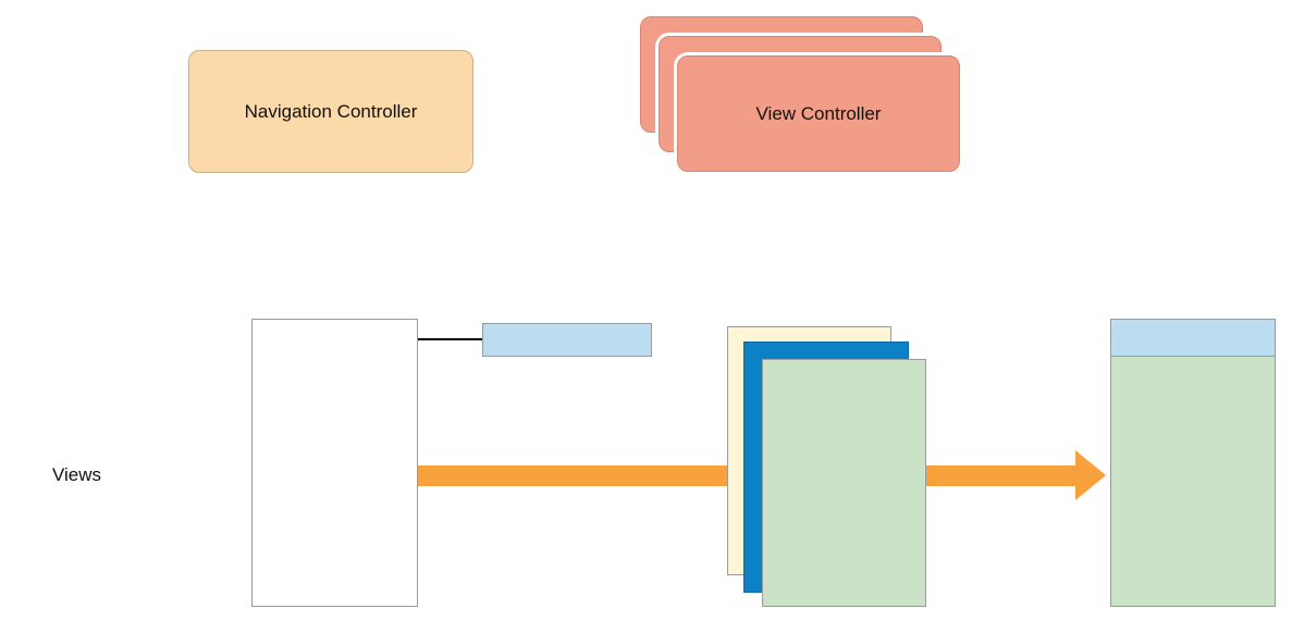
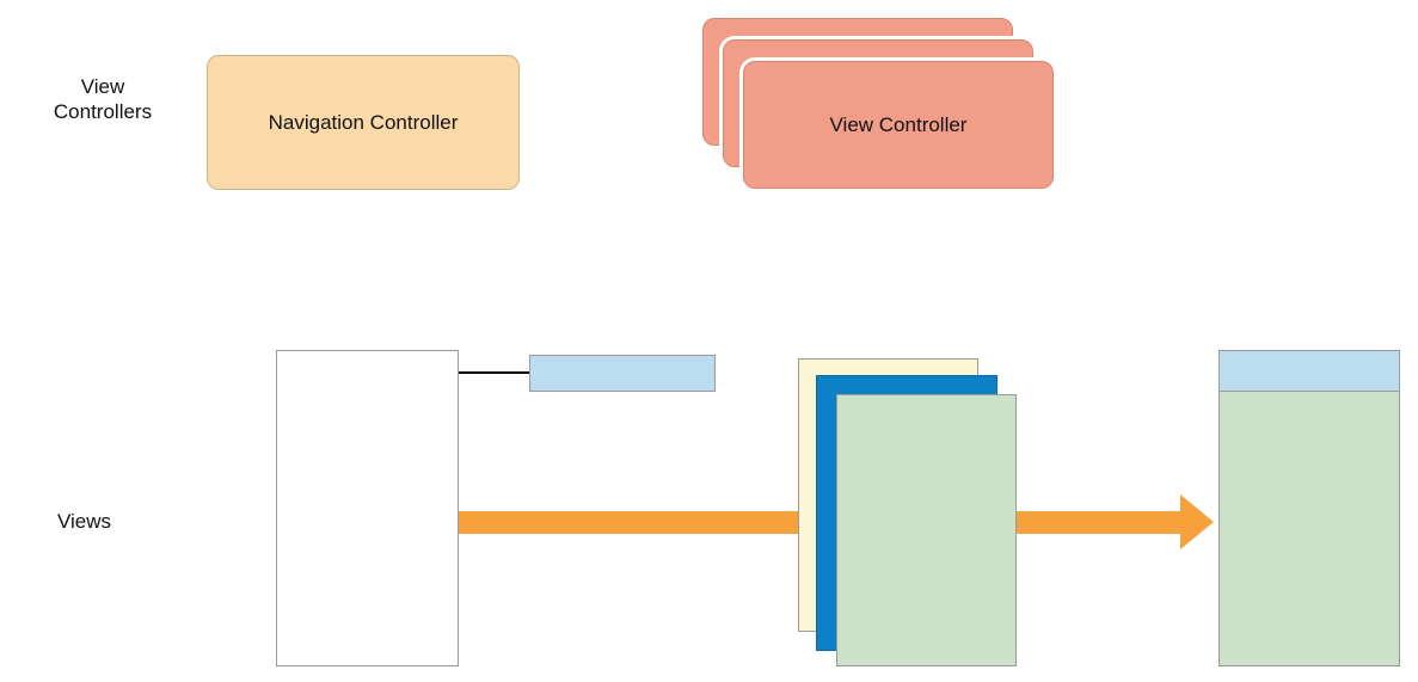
+ View Controllers
  Views
  Navigation Controller
  View Controller
